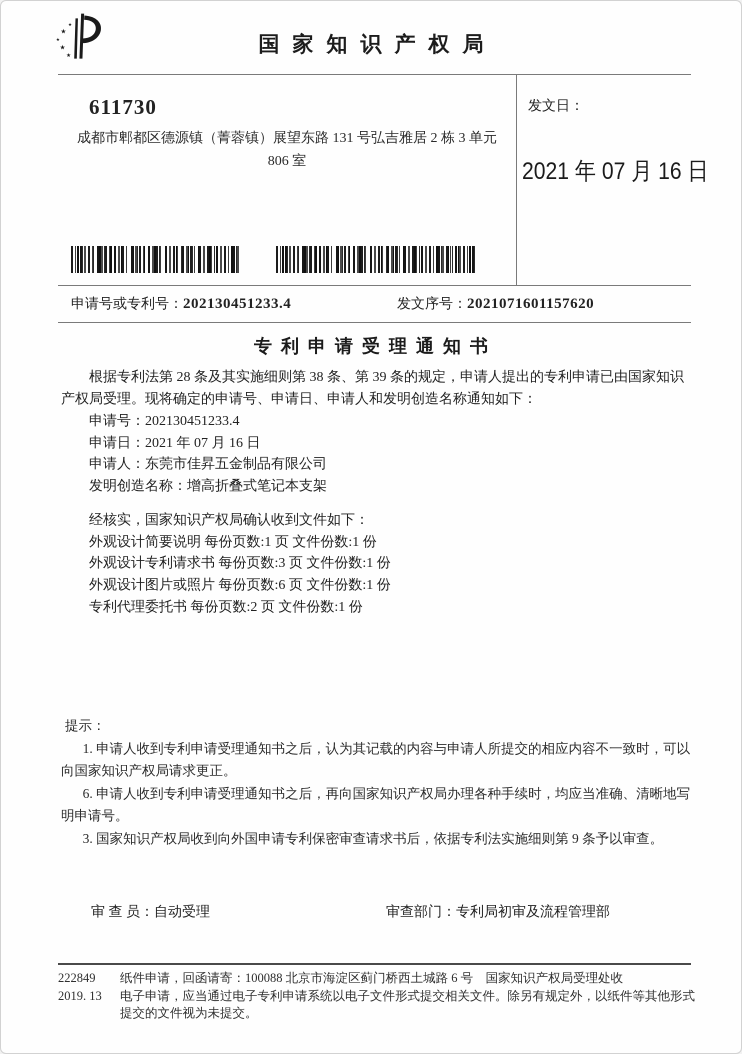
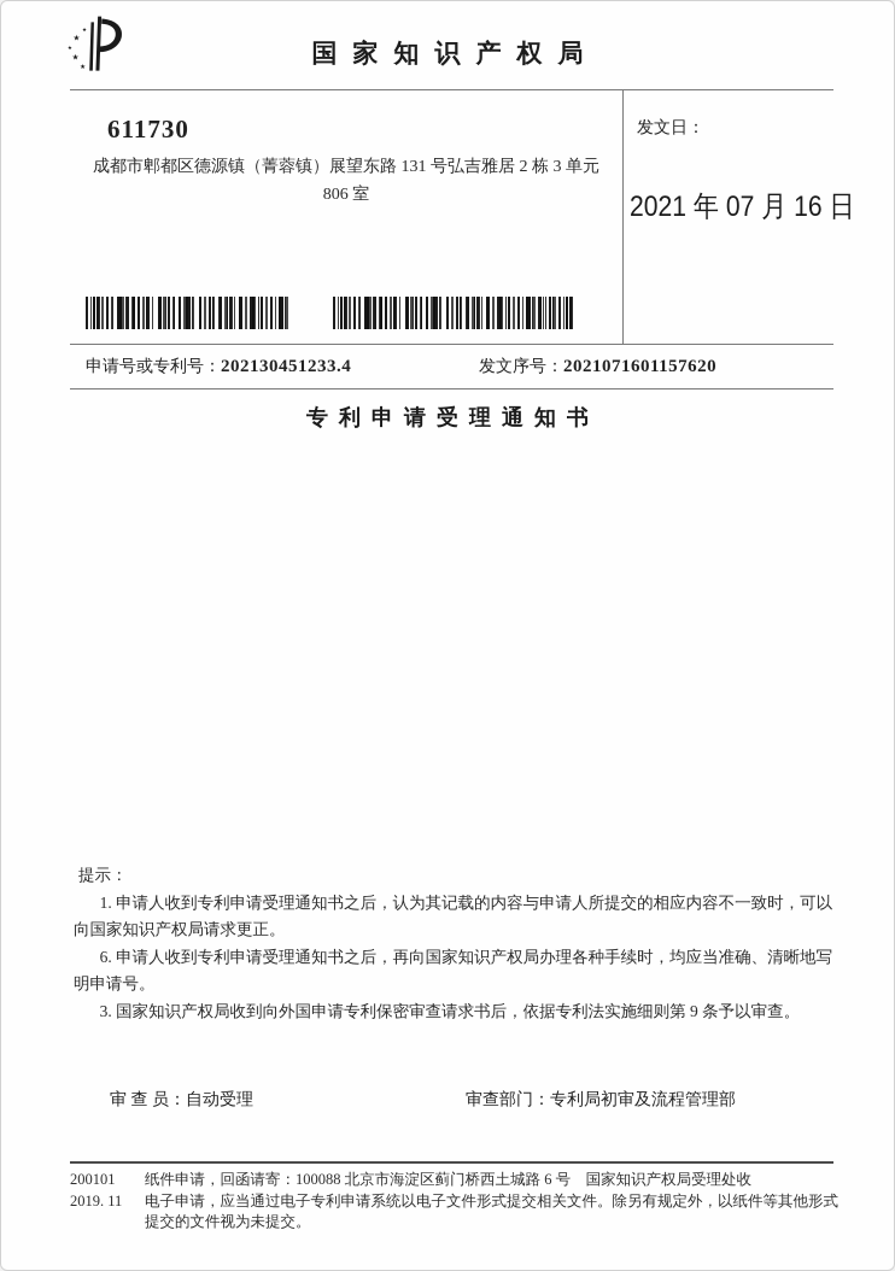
  国家知识产权局
  611730
  成都市郫都区德源镇（菁蓉镇）展望东路 131 号弘吉雅居 2 栋 3 单元
  806 室
  发文日：
  2021 年 07 月 16 日
  申请号或专利号：202130451233.4
  发文序号：2021071601157620
  专利申请受理通知书
- 根据专利法第 28 条及其实施细则第 38 条、第 39 条的规定，申请人提出的专利申请已由国家知识产权局受理。现将确定的申请号、申请日、申请人和发明创造名称通知如下：
- 申请号：202130451233.4
- 申请日：2021 年 07 月 16 日
- 申请人：东莞市佳昇五金制品有限公司
- 发明创造名称：增高折叠式笔记本支架
- 经核实，国家知识产权局确认收到文件如下：
- 外观设计简要说明 每份页数:1 页 文件份数:1 份
- 外观设计专利请求书 每份页数:3 页 文件份数:1 份
- 外观设计图片或照片 每份页数:6 页 文件份数:1 份
- 专利代理委托书 每份页数:2 页 文件份数:1 份
  提示：
  1. 申请人收到专利申请受理通知书之后，认为其记载的内容与申请人所提交的相应内容不一致时，可以向国家知识产权局请求更正。
  6. 申请人收到专利申请受理通知书之后，再向国家知识产权局办理各种手续时，均应当准确、清晰地写明申请号。
  3. 国家知识产权局收到向外国申请专利保密审查请求书后，依据专利法实施细则第 9 条予以审查。
  审 查 员：自动受理
  审查部门：专利局初审及流程管理部
- 222849
+ 200101
- 2019. 13
+ 2019. 11
  纸件申请，回函请寄：100088 北京市海淀区蓟门桥西土城路 6 号 国家知识产权局受理处收
  电子申请，应当通过电子专利申请系统以电子文件形式提交相关文件。除另有规定外，以纸件等其他形式提交的文件视为未提交。
